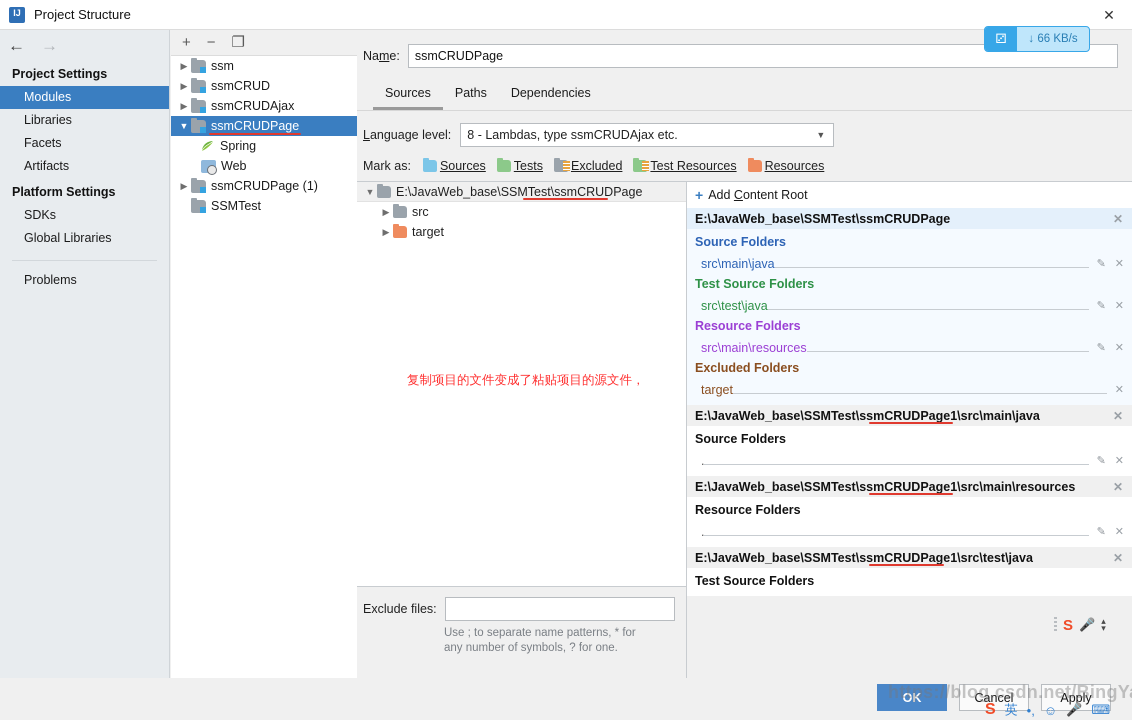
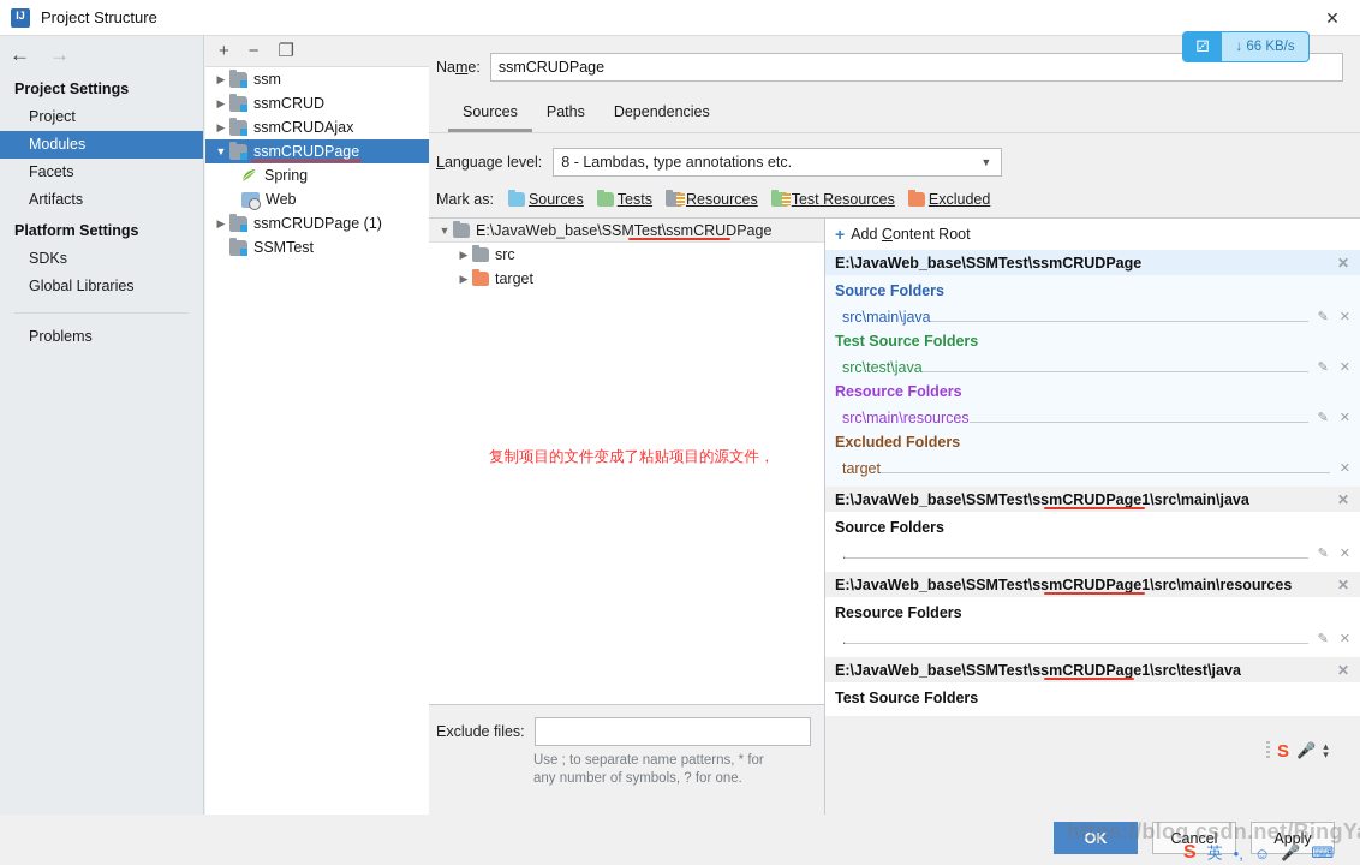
  Project Structure
  ✕
  ←
  →
  Project Settings
+ Project
  Modules
- Libraries
  Facets
  Artifacts
  Platform Settings
  SDKs
  Global Libraries
  Problems
  +
  −
  ❐
  ▶
  ssm
  ▶
  ssmCRUD
  ▶
  ssmCRUDAjax
  ▼
  ssmCRUDPage
  Spring
  Web
  ▶
  ssmCRUDPage (1)
  SSMTest
  Name:
  ssmCRUDPage
  Sources
  Paths
  Dependencies
  Language level:
- 8 - Lambdas, type ssmCRUDAjax etc.
+ 8 - Lambdas, type annotations etc.
  ▼
  Mark as:
  Sources
  Tests
- Excluded
+ Resources
  Test Resources
- Resources
+ Excluded
  ▼
  E:\JavaWeb_base\SSMTest\ssmCRUDPage
  ▶
  src
  ▶
  target
  复制项目的文件变成了粘贴项目的源文件，
  +
  Add Content Root
  E:\JavaWeb_base\SSMTest\ssmCRUDPage
  ✕
  Source Folders
  src\main\java
  ✎
  ✕
  Test Source Folders
  src\test\java
  ✎
  ✕
  Resource Folders
  src\main\resources
  ✎
  ✕
  Excluded Folders
  target
  ✕
  E:\JavaWeb_base\SSMTest\ssmCRUDPage1\src\main\java
  ✕
  Source Folders
  .
  ✎
  ✕
  E:\JavaWeb_base\SSMTest\ssmCRUDPage1\src\main\resources
  ✕
  Resource Folders
  .
  ✎
  ✕
  E:\JavaWeb_base\SSMTest\ssmCRUDPage1\src\test\java
  ✕
  Test Source Folders
  Exclude files:
  Use ; to separate name patterns, * for
  any number of symbols, ? for one.
  OK
  Cancel
  Apply
  ⚂
  ↓ 66 KB/s
  https://blog.csdn.net/BingY
  S
  🎤
  ▴
  ▾
  S
  英
  •,
  ☺
  🎤
  ⌨
